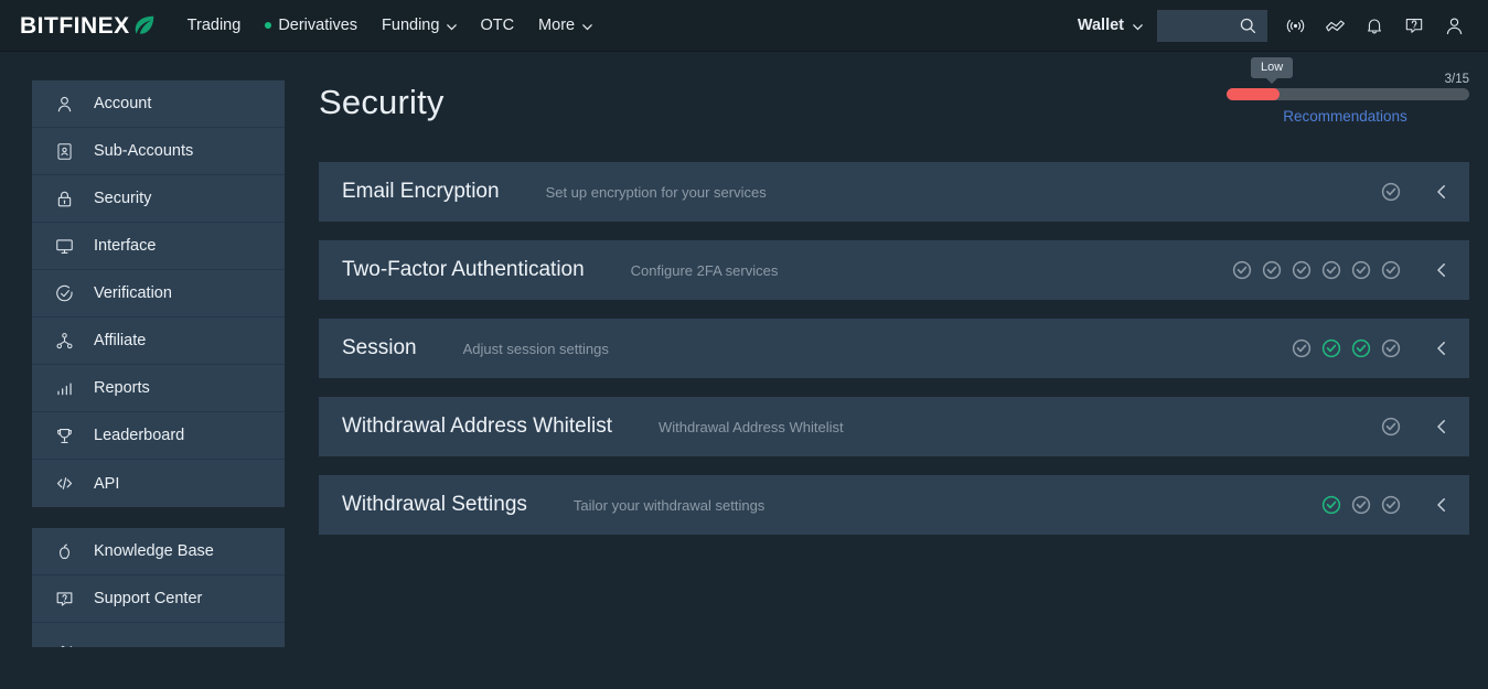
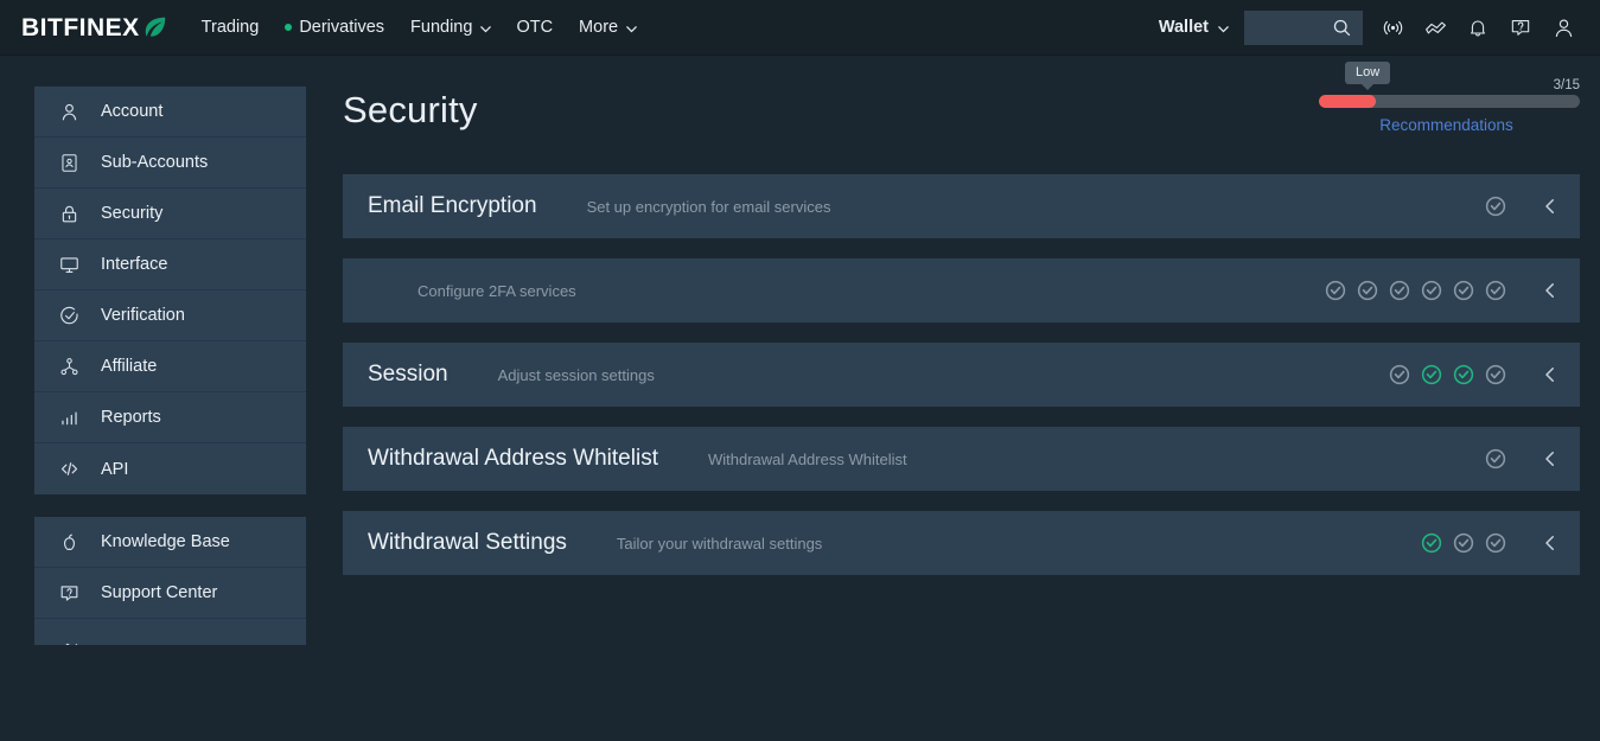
  BITFINEX
  Trading
  Derivatives
  Funding
  OTC
  More
  Wallet
  Account
  Sub-Accounts
  Security
  Interface
  Verification
  Affiliate
  Reports
- Leaderboard
  API
  Knowledge Base
  Support Center
  Security
  Low
  3/15
  Recommendations
  Email Encryption
- Set up encryption for your services
+ Set up encryption for email services
- Two-Factor Authentication
  Configure 2FA services
  Session
  Adjust session settings
  Withdrawal Address Whitelist
  Withdrawal Address Whitelist
  Withdrawal Settings
  Tailor your withdrawal settings
